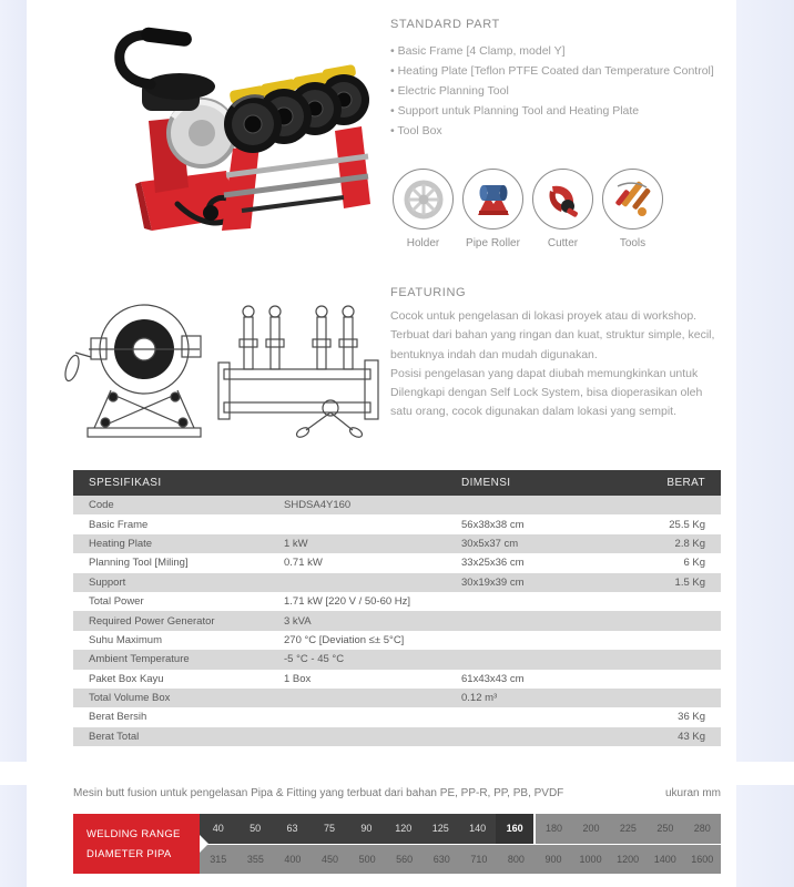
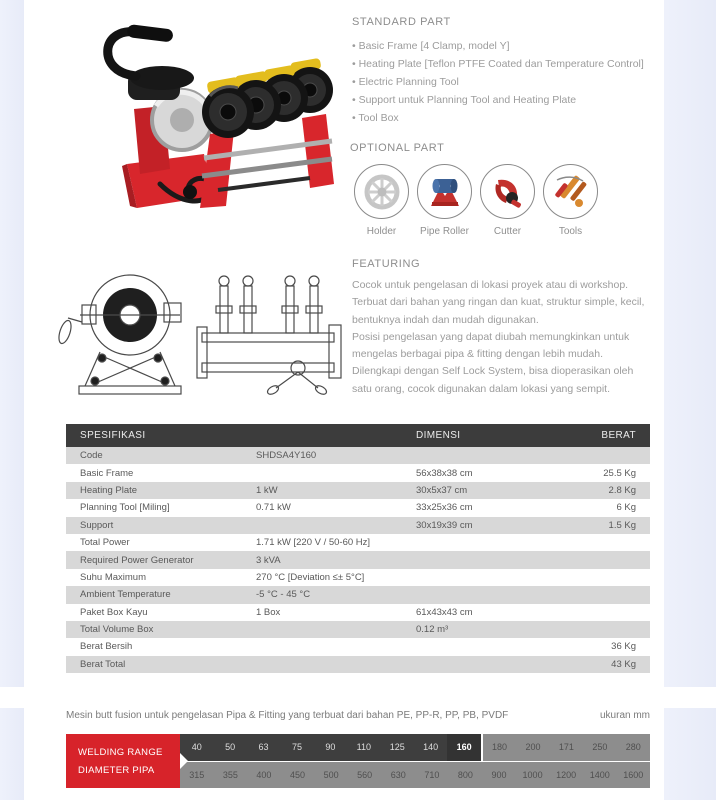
  STANDARD PART
  Basic Frame [4 Clamp, model Y]
  Heating Plate [Teflon PTFE Coated dan Temperature Control]
  Electric Planning Tool
  Support untuk Planning Tool and Heating Plate
  Tool Box
+ OPTIONAL PART
  Holder
  Pipe Roller
  Cutter
  Tools
  FEATURING
  Cocok untuk pengelasan di lokasi proyek atau di workshop.
  Terbuat dari bahan yang ringan dan kuat, struktur simple, kecil,
  bentuknya indah dan mudah digunakan.
  Posisi pengelasan yang dapat diubah memungkinkan untuk
+ mengelas berbagai pipa & fitting dengan lebih mudah.
  Dilengkapi dengan Self Lock System, bisa dioperasikan oleh
  satu orang, cocok digunakan dalam lokasi yang sempit.
  SPESIFIKASI
  DIMENSI
  BERAT
  Code
  SHDSA4Y160
  Basic Frame
  56x38x38 cm
  25.5 Kg
  Heating Plate
  1 kW
  30x5x37 cm
  2.8 Kg
  Planning Tool [Miling]
  0.71 kW
  33x25x36 cm
  6 Kg
  Support
  30x19x39 cm
  1.5 Kg
  Total Power
  1.71 kW [220 V / 50-60 Hz]
  Required Power Generator
  3 kVA
  Suhu Maximum
  270 °C [Deviation ≤± 5°C]
  Ambient Temperature
  -5 °C - 45 °C
  Paket Box Kayu
  1 Box
  61x43x43 cm
  Total Volume Box
  0.12 m³
  Berat Bersih
  36 Kg
  Berat Total
  43 Kg
  Mesin butt fusion untuk pengelasan Pipa & Fitting yang terbuat dari bahan PE, PP-R, PP, PB, PVDF
  ukuran mm
  WELDING RANGE
  DIAMETER PIPA
  40
  50
  63
  75
  90
- 120
+ 110
  125
  140
  160
  180
  200
- 225
+ 171
  250
  280
  315
  355
  400
  450
  500
  560
  630
  710
  800
  900
  1000
  1200
  1400
  1600
